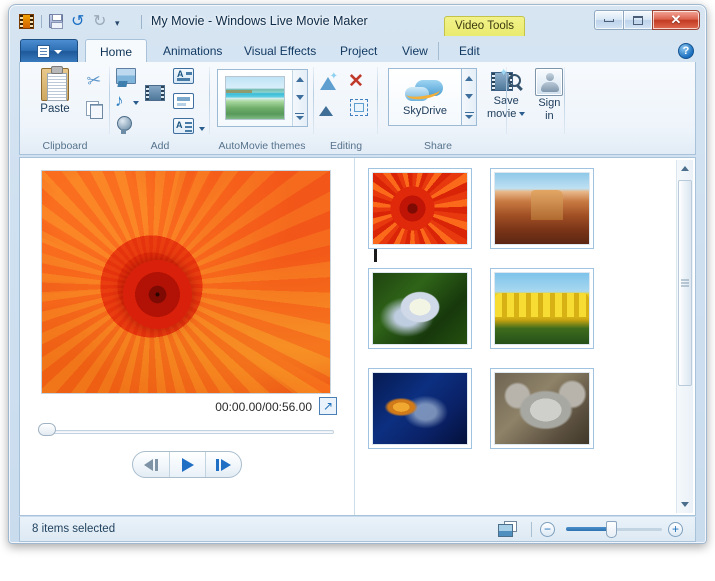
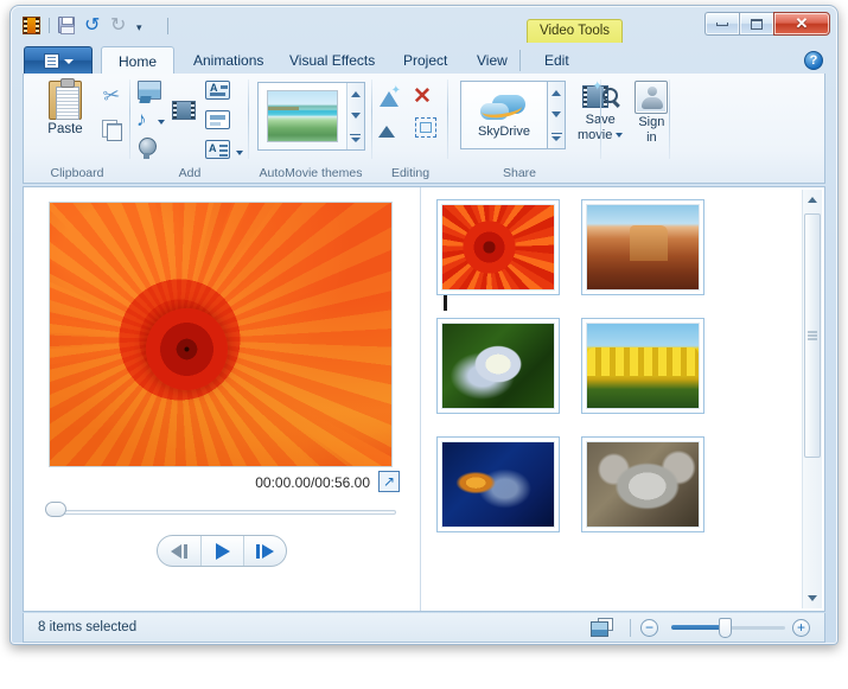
  ↻
  ▾
- My Movie - Windows Live Movie Maker
  Video Tools
  ✕
  Home
  Animations
  Visual Effects
  Project
  View
  Edit
  ?
  Paste
  Clipboard
  ♪
  A
  A
  Add
  AutoMovie themes
  ✦
  ✕
  Editing
  SkyDrive
  ✦
  Save
  moie
  Sign
  in
  Share
  00:00.00/00:56.00
  ↗
  8 items selected
  −
  +
